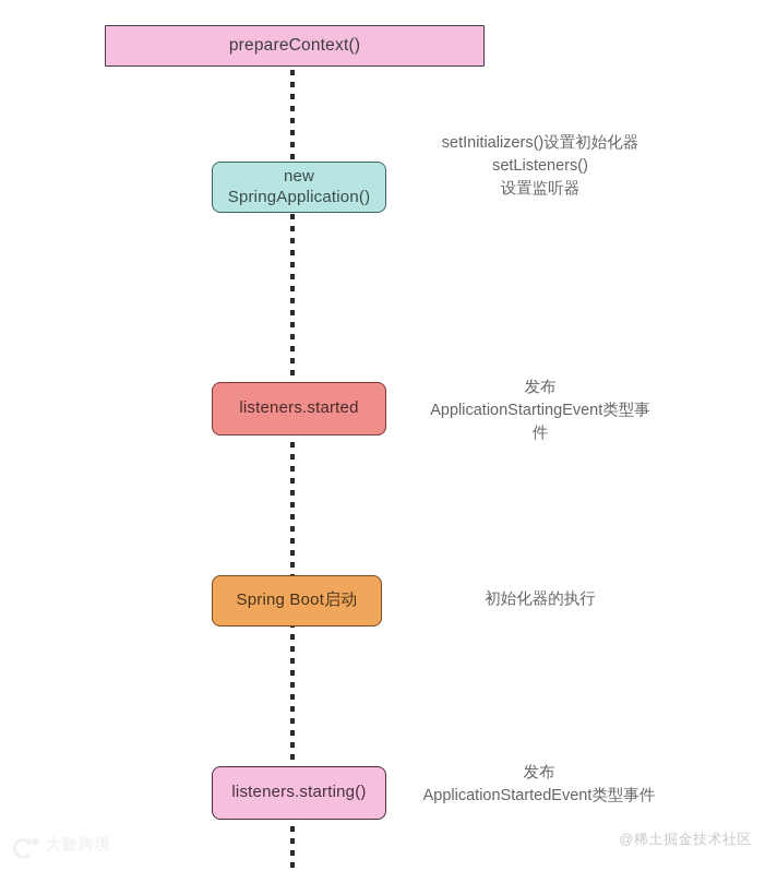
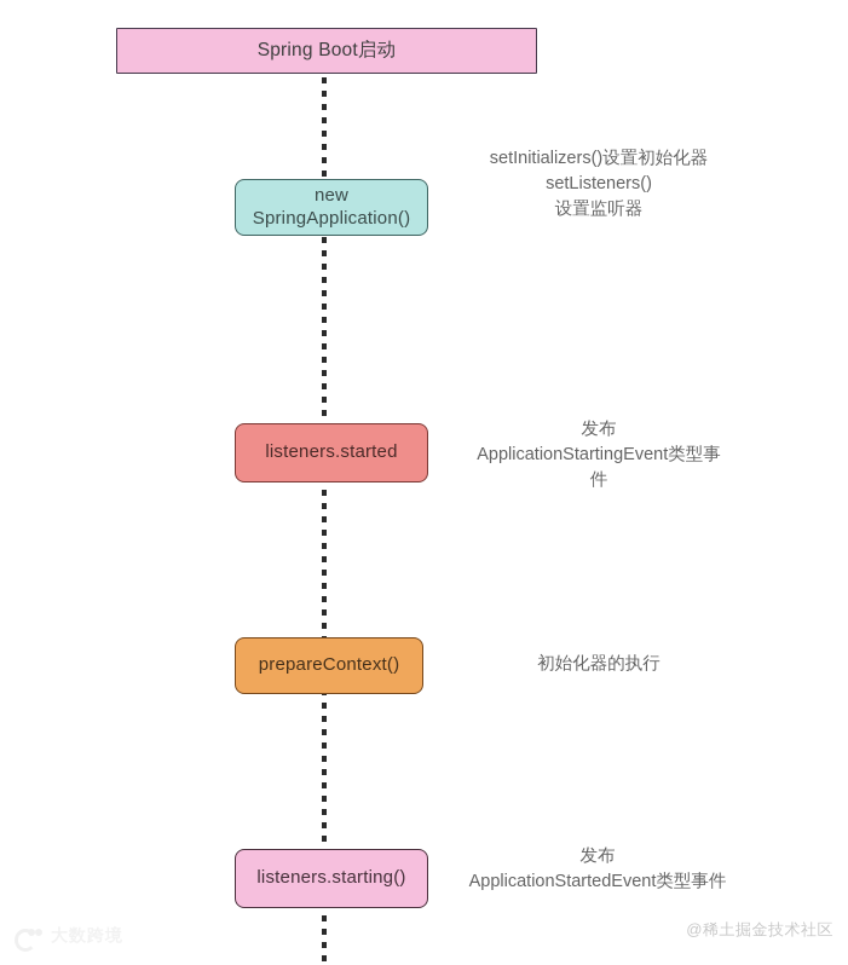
- prepareContext()
+ Spring Boot启动
  new SpringApplication()
  listeners.started
- Spring Boot启动
+ prepareContext()
  listeners.starting()
  setInitializers()设置初始化器
  setListeners()
  设置监听器
  发布
  ApplicationStartingEvent类型事件
  初始化器的执行
  发布
  ApplicationStartedEvent类型事件
  @稀土掘金技术社区
